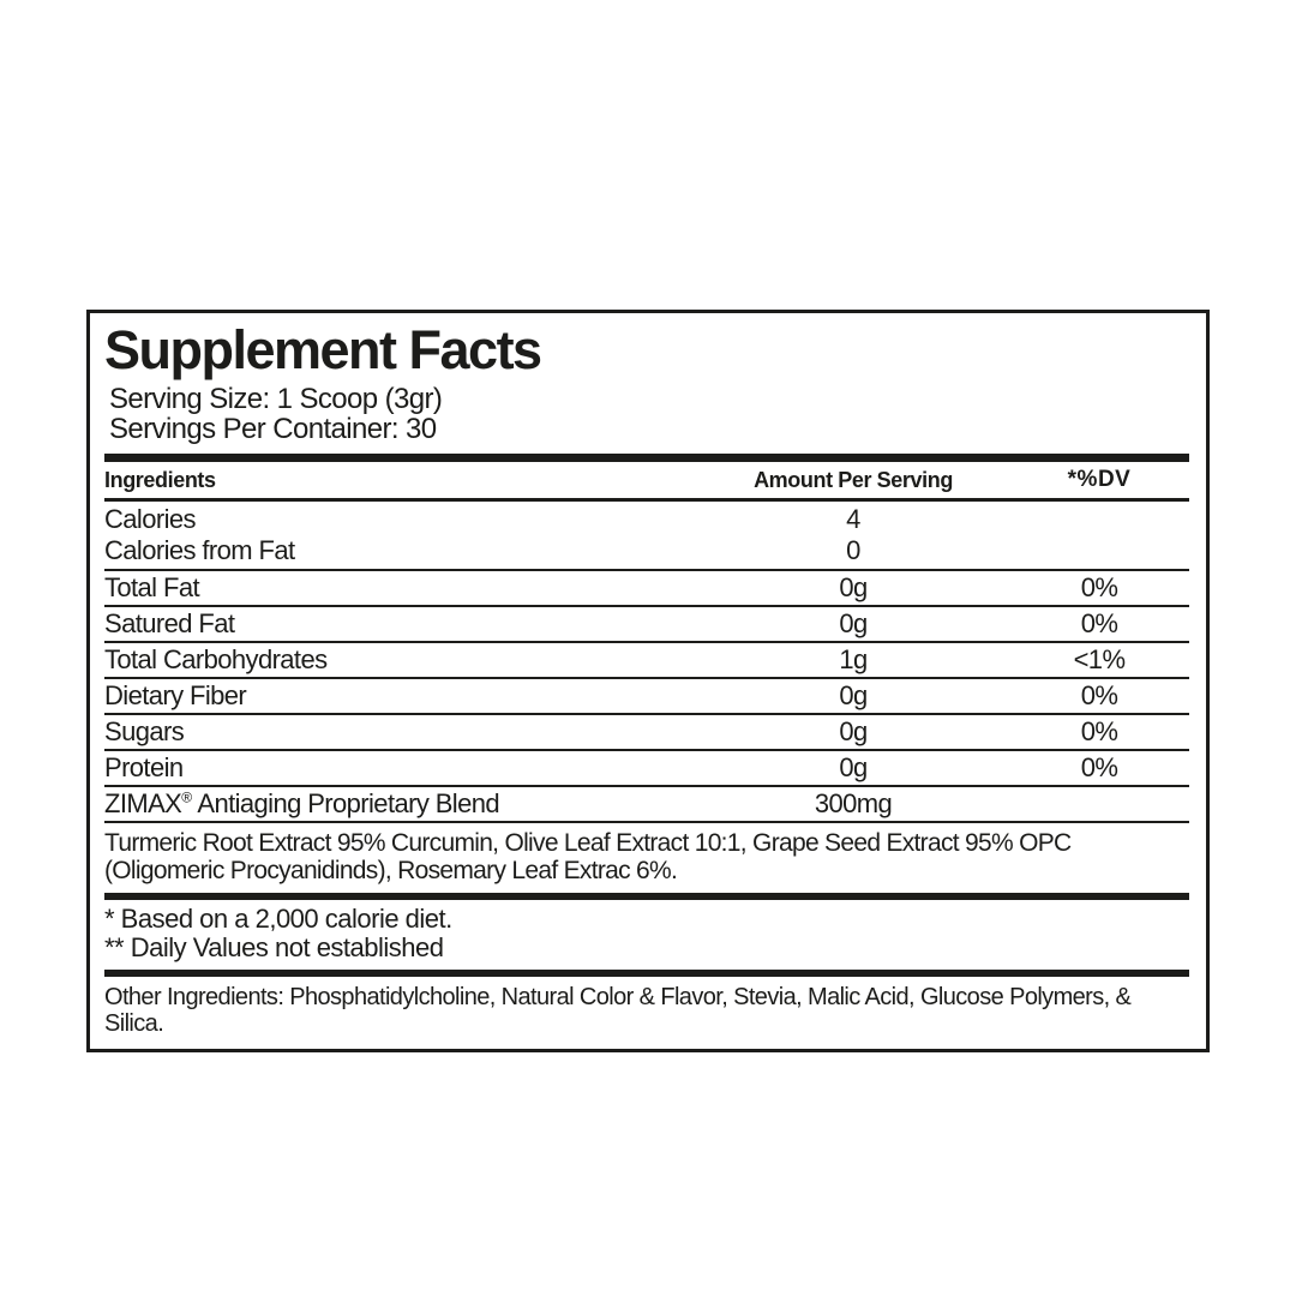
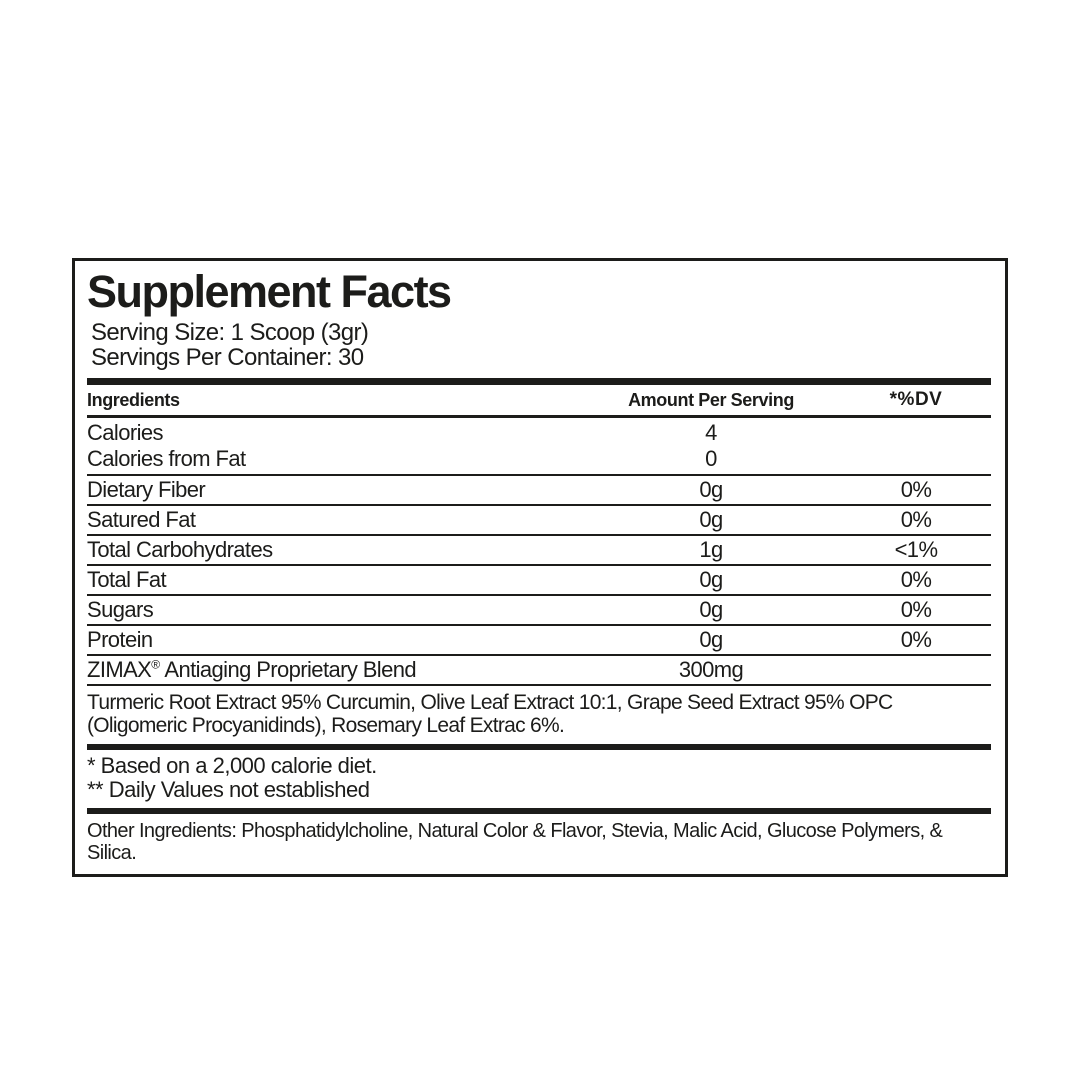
  Supplement Facts
  Serving Size: 1 Scoop (3gr)
  Servings Per Container: 30
  Ingredients
  Amount Per Serving
  *%DV
  Calories
  4
  Calories from Fat
  0
- Total Fat
+ Dietary Fiber
  0g
  0%
  Satured Fat
  0g
  0%
  Total Carbohydrates
  1g
  <1%
- Dietary Fiber
+ Total Fat
  0g
  0%
  Sugars
  0g
  0%
  Protein
  0g
  0%
  ZIMAX® Antiaging Proprietary Blend
  300mg
  Turmeric Root Extract 95% Curcumin, Olive Leaf Extract 10:1, Grape Seed Extract 95% OPC (Oligomeric Procyanidinds), Rosemary Leaf Extrac 6%.
  * Based on a 2,000 calorie diet.
  ** Daily Values not established
  Other Ingredients: Phosphatidylcholine, Natural Color & Flavor, Stevia, Malic Acid, Glucose Polymers, & Silica.
